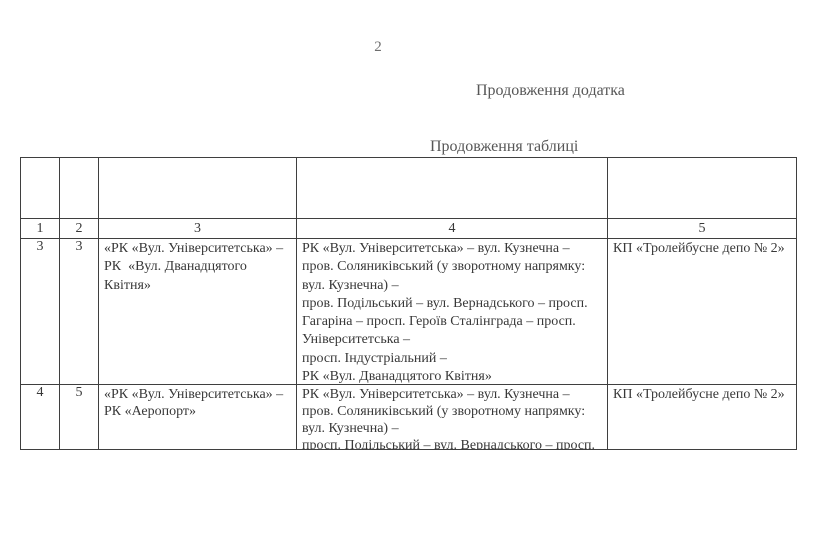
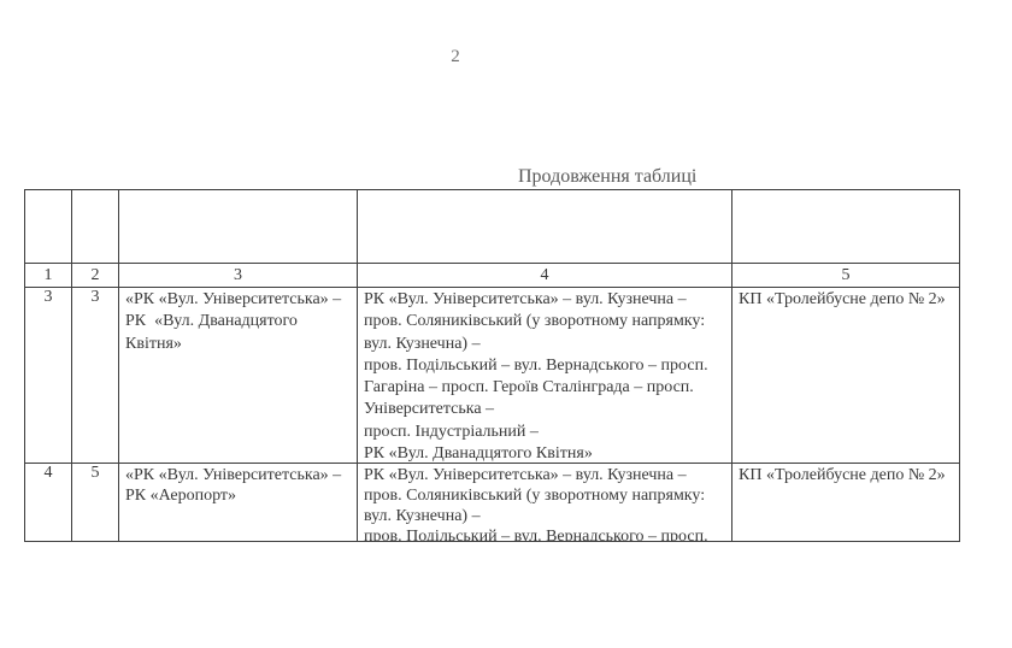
  2
- Продовження додатка
  Продовження таблиці
  1	2	3	4	5
  3	3	«РК «Вул. Університетська» – РК «Вул. Дванадцятого Квітня»	РК «Вул. Університетська» – вул. Кузнечна – пров. Соляниківський (у зворотному напрямку: вул. Кузнечна) – пров. Подільський – вул. Вернадського – просп. Гагаріна – просп. Героїв Сталінграда – просп. Університетська – просп. Індустріальний – РК «Вул. Дванадцятого Квітня»	КП «Тролейбусне депо № 2»
- 4	5	«РК «Вул. Університетська» – РК «Аеропорт»	РК «Вул. Університетська» – вул. Кузнечна – пров. Соляниківський (у зворотному напрямку: вул. Кузнечна) – просп. Подільський – вул. Вернадського – просп.	КП «Тролейбусне депо № 2»
+ 4	5	«РК «Вул. Університетська» – РК «Аеропорт»	РК «Вул. Університетська» – вул. Кузнечна – пров. Соляниківський (у зворотному напрямку: вул. Кузнечна) – пров. Подільський – вул. Вернадського – просп.	КП «Тролейбусне депо № 2»
